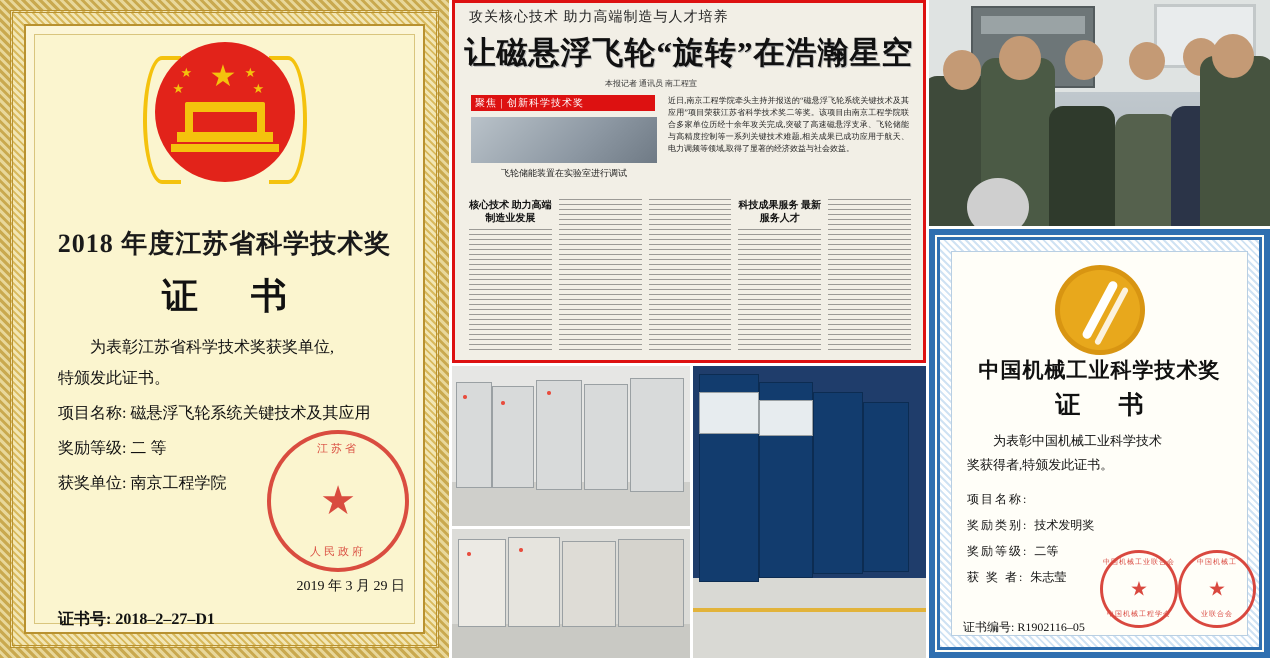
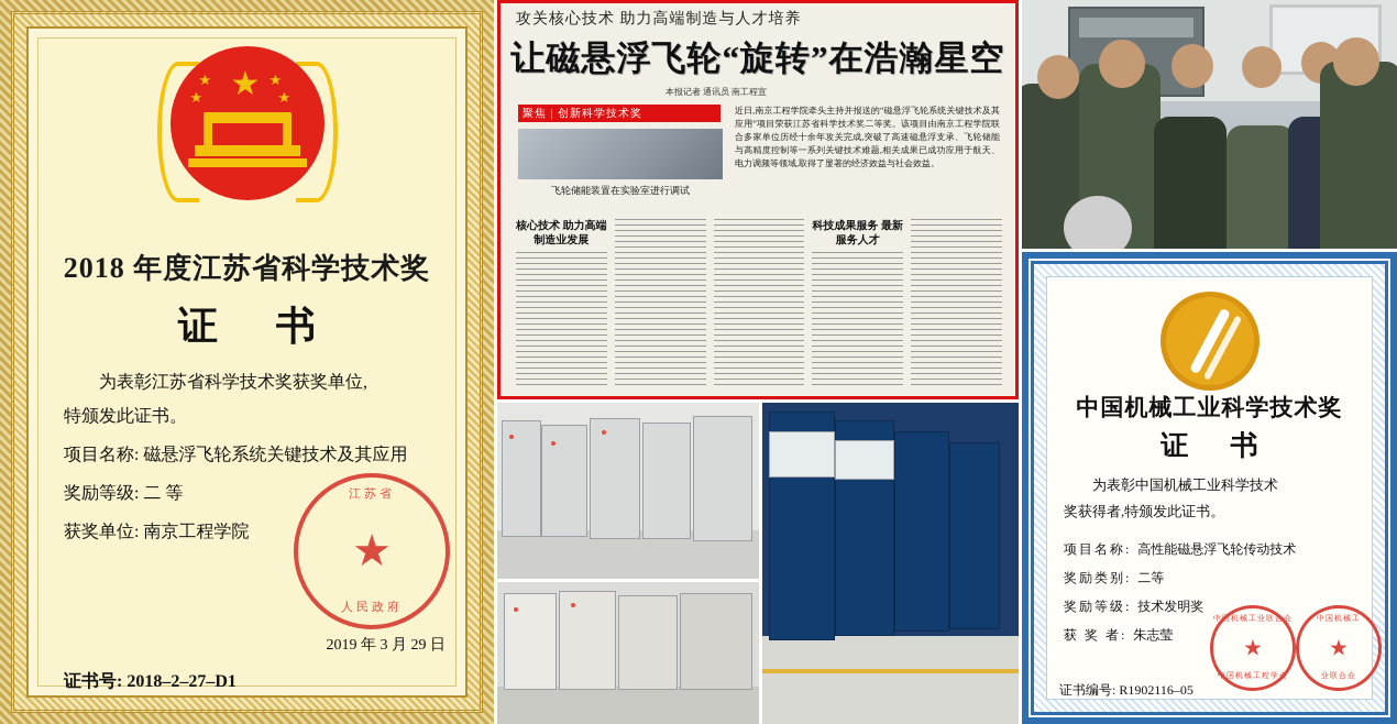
  ★
  ★
  ★
  ★
  ★
  2018 年度江苏省科学技术奖
  证 书
  为表彰江苏省科学技术奖获奖单位,
  特颁发此证书。
  项目名称:
  磁悬浮飞轮系统关键技术及其应用
  奖励等级:
  二 等
  获奖单位:
  南京工程学院
  江苏省
  ★
  人民政府
  2019 年 3 月 29 日
  证书号: 2018–2–27–D1
  攻关核心技术 助力高端制造与人才培养
  让磁悬浮飞轮“旋转”在浩瀚星空
  本报记者 通讯员 南工程宣
  聚焦 | 创新科学技术奖
  近日,南京工程学院牵头主持并报送的“磁悬浮飞轮系统关键技术及其应用”项目荣获江苏省科学技术奖二等奖。该项目由南京工程学院联合多家单位历经十余年攻关完成,突破了高速磁悬浮支承、飞轮储能与高精度控制等一系列关键技术难题,相关成果已成功应用于航天、电力调频等领域,取得了显著的经济效益与社会效益。
  飞轮储能装置在实验室进行调试
  核心技术 助力高端制造业发展
  科技成果服务 最新服务人才
  中国机械工业科学技术奖
  证 书
  为表彰中国机械工业科学技术
  奖获得者,特颁发此证书。
  项目名称:
+ 高性能磁悬浮飞轮传动技术
  奖励类别:
- 技术发明奖
+ 二等
  奖励等级:
- 二等
+ 技术发明奖
  获 奖 者:
  朱志莹
  证书编号: R1902116–05
  ★
  ★
